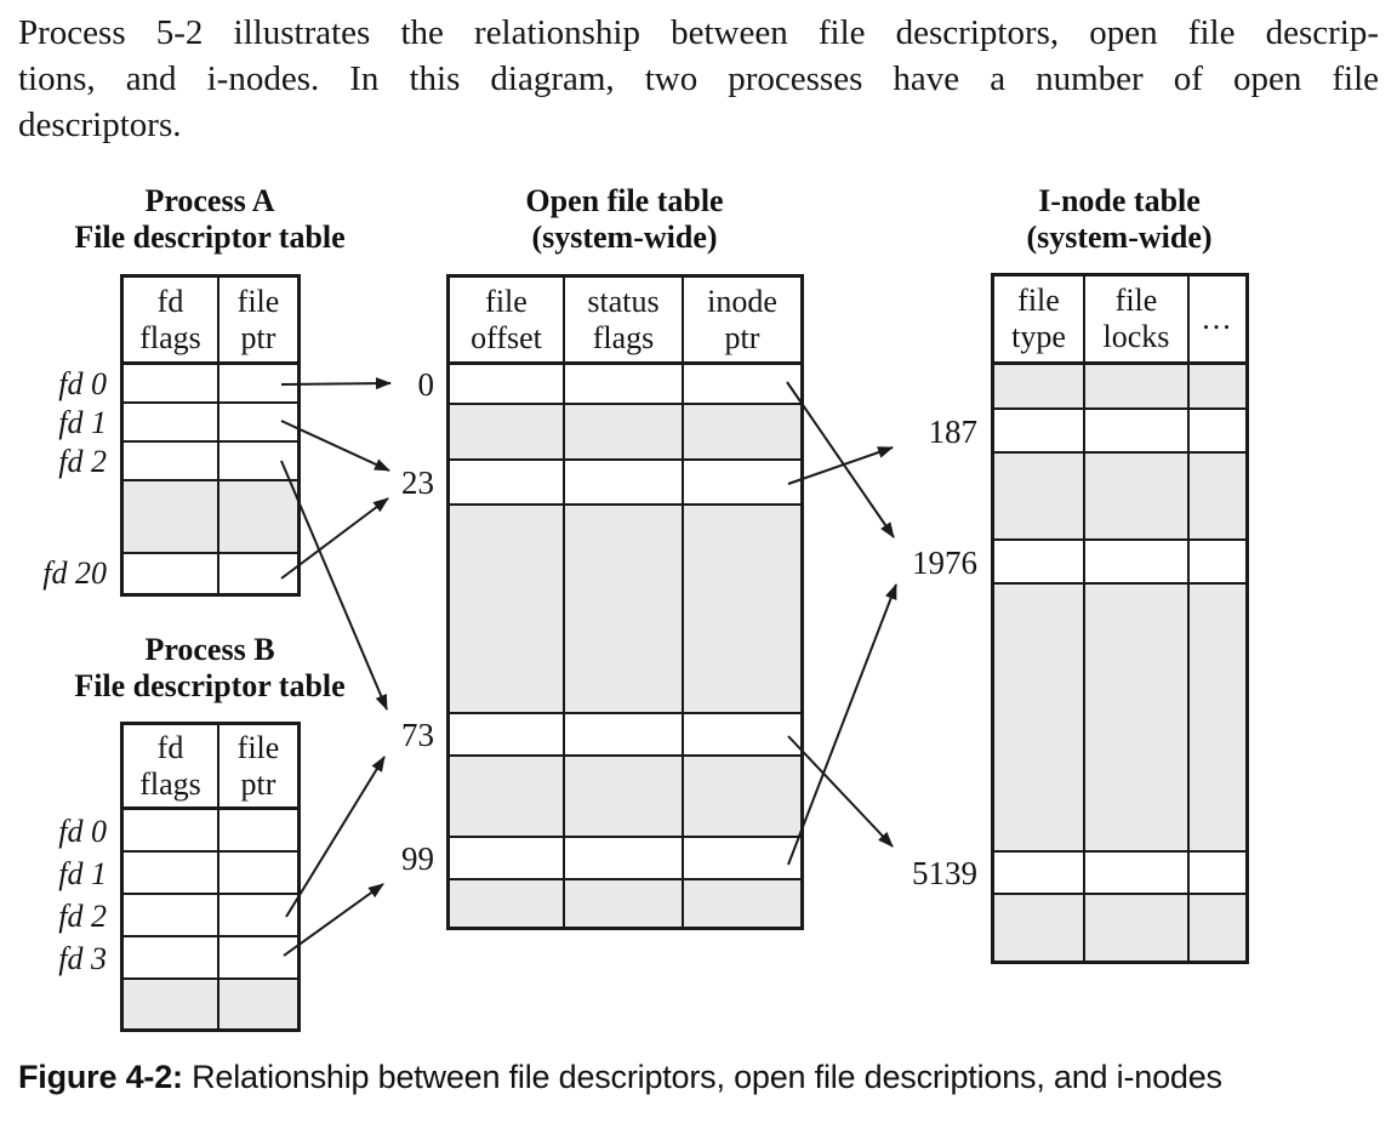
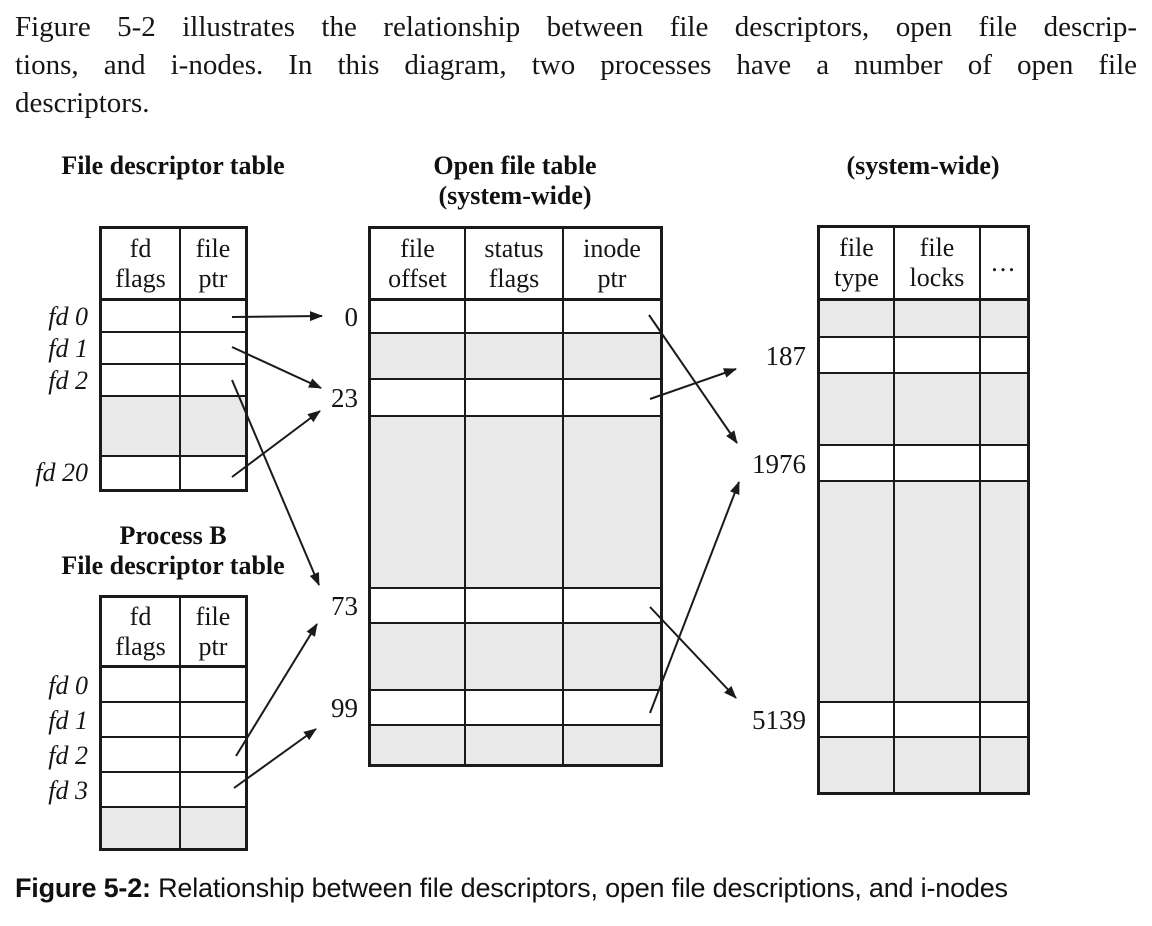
- Process 5-2 illustrates the relationship between file descriptors, open file descrip-
+ Figure 5-2 illustrates the relationship between file descriptors, open file descrip-
  tions, and i-nodes. In this diagram, two processes have a number of open file
  descriptors.
- Process A
  File descriptor table
  Open file table
  (system-wide)
- I-node table
  (system-wide)
  Process B
  File descriptor table
  fd 0
  fd 1
  fd 2
  fd 20
  fd 0
  fd 1
  fd 2
  fd 3
  0
  23
  73
  99
  187
  1976
  5139
  fd
  flags
  file
  ptr
  fd
  flags
  file
  ptr
  file
  offset
  status
  flags
  inode
  ptr
  file
  type
  file
  locks
  ...
- Figure 4-2: Relationship between file descriptors, open file descriptions, and i-nodes
+ Figure 5-2: Relationship between file descriptors, open file descriptions, and i-nodes
